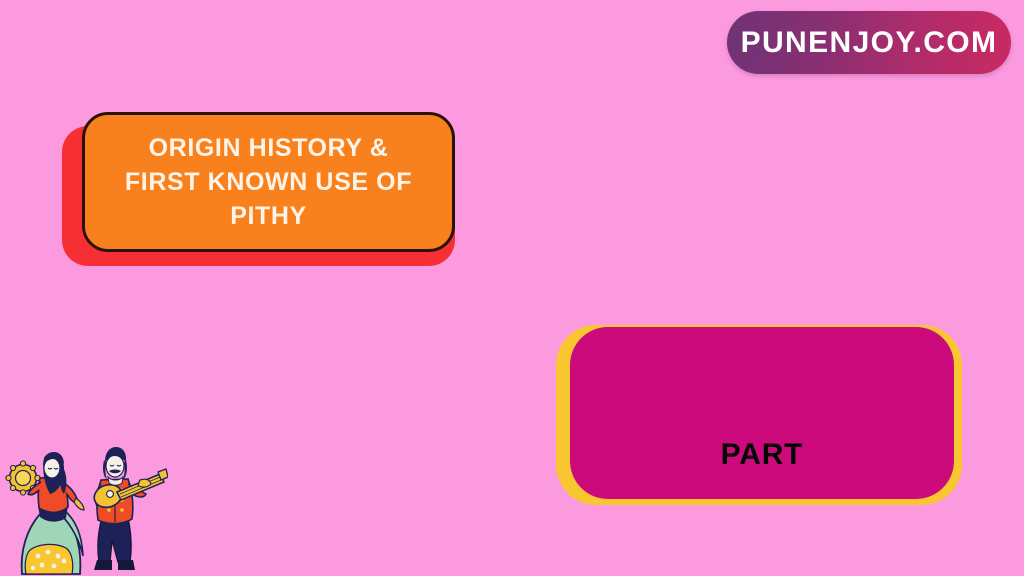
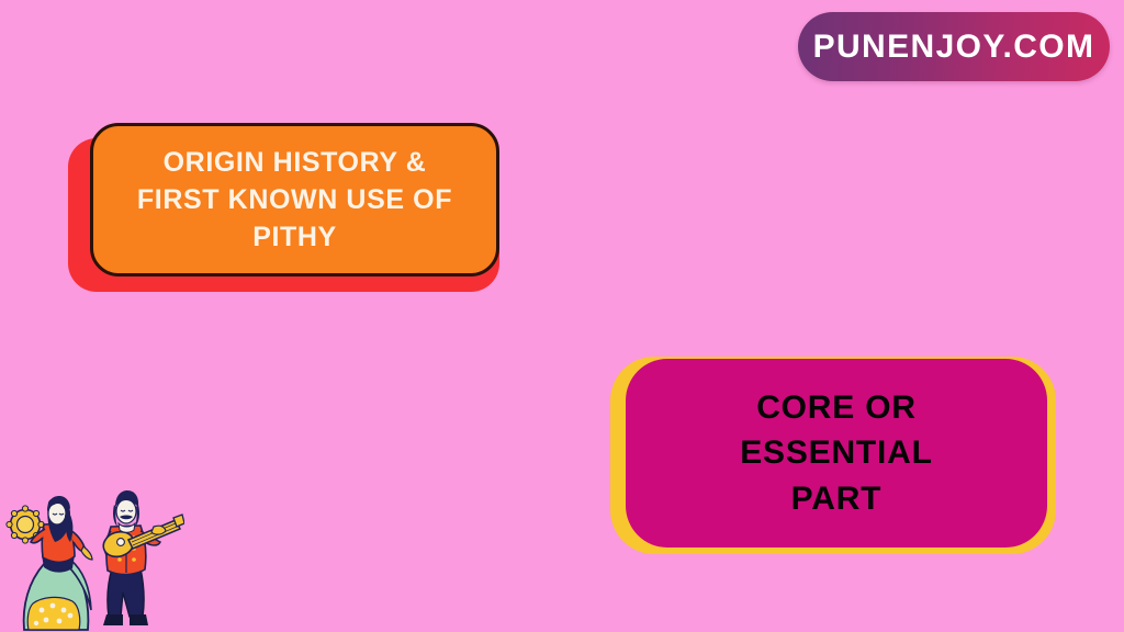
  PUNENJOY.COM
  ORIGIN HISTORY &
  FIRST KNOWN USE OF
  PITHY
+ CORE OR
+ ESSENTIAL
  PART
